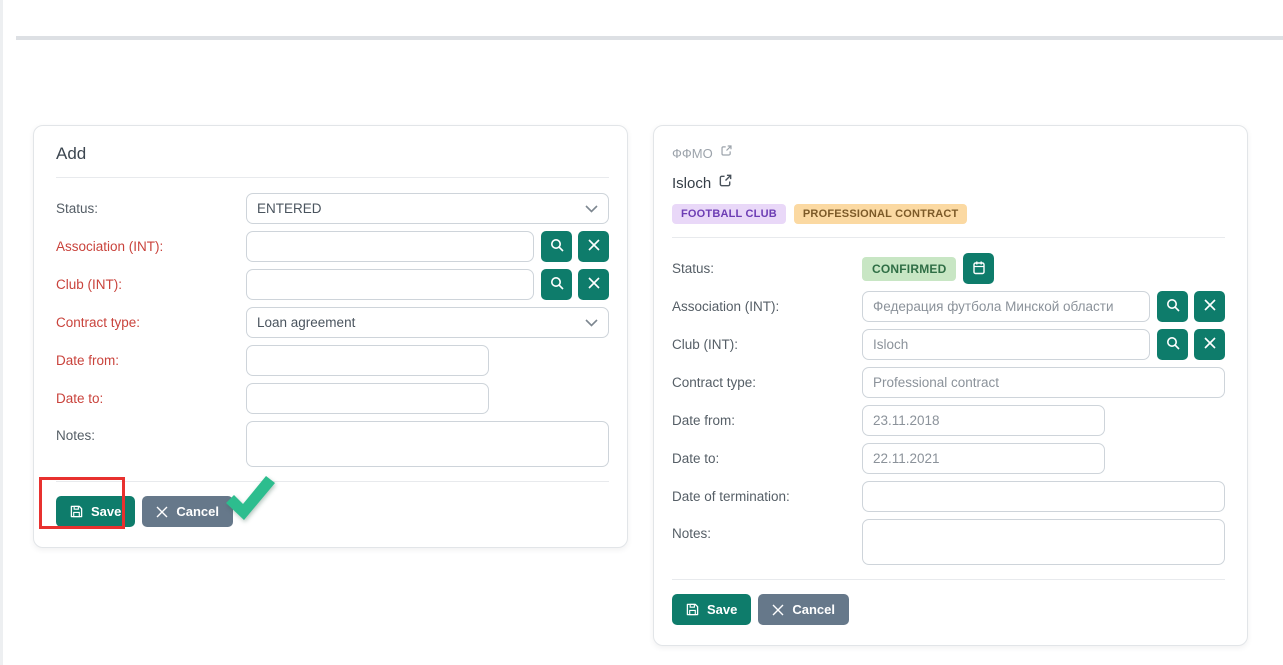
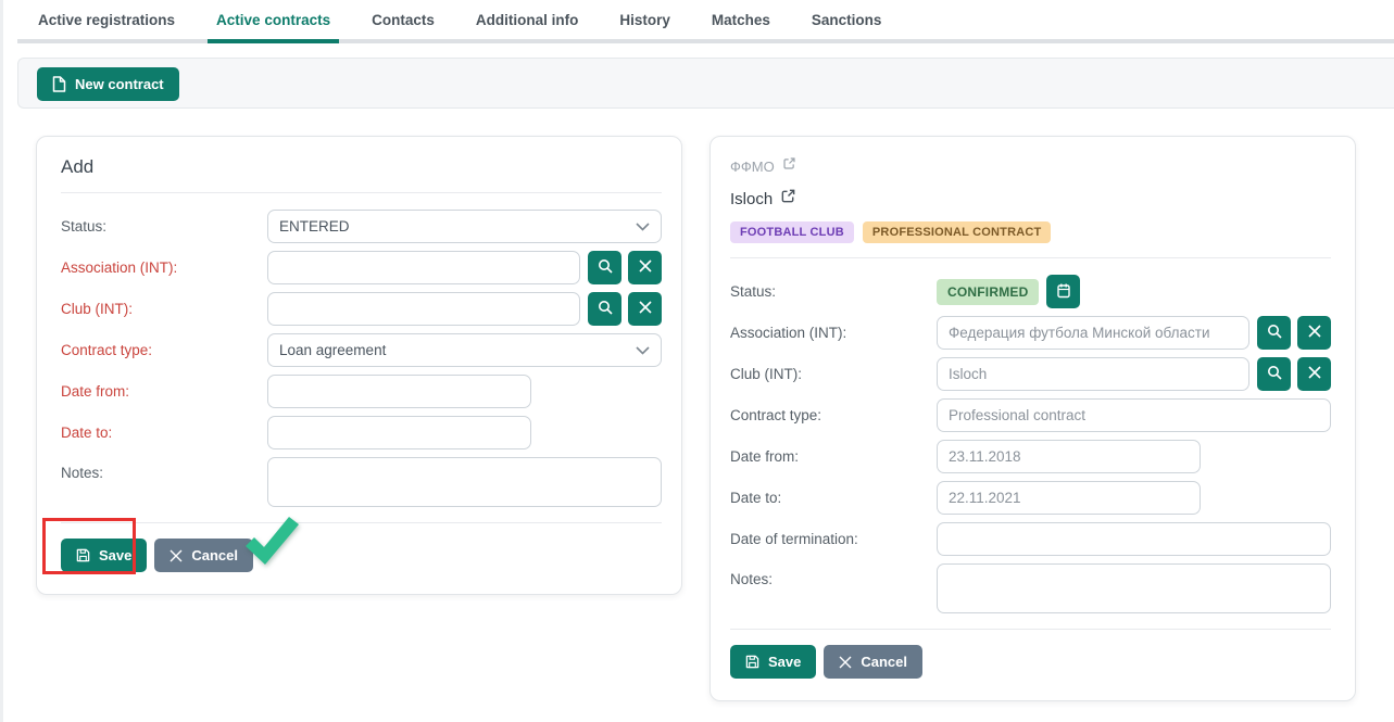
+ Active registrations
+ Active contracts
+ Contacts
+ Additional info
+ History
+ Matches
+ Sanctions
+ New contract
  Add
  Status:
  ENTERED
  Association (INT):
  Club (INT):
  Contract type:
  Loan agreement
  Date from:
  Date to:
  Notes:
  Save
  Cancel
  ФФМО
  Isloch
  FOOTBALL CLUB
  PROFESSIONAL CONTRACT
  Status:
  CONFIRMED
  Association (INT):
  Федерация футбола Минской области
  Club (INT):
  Isloch
  Contract type:
  Professional contract
  Date from:
  23.11.2018
  Date to:
  22.11.2021
  Date of termination:
  Notes:
  Save
  Cancel
